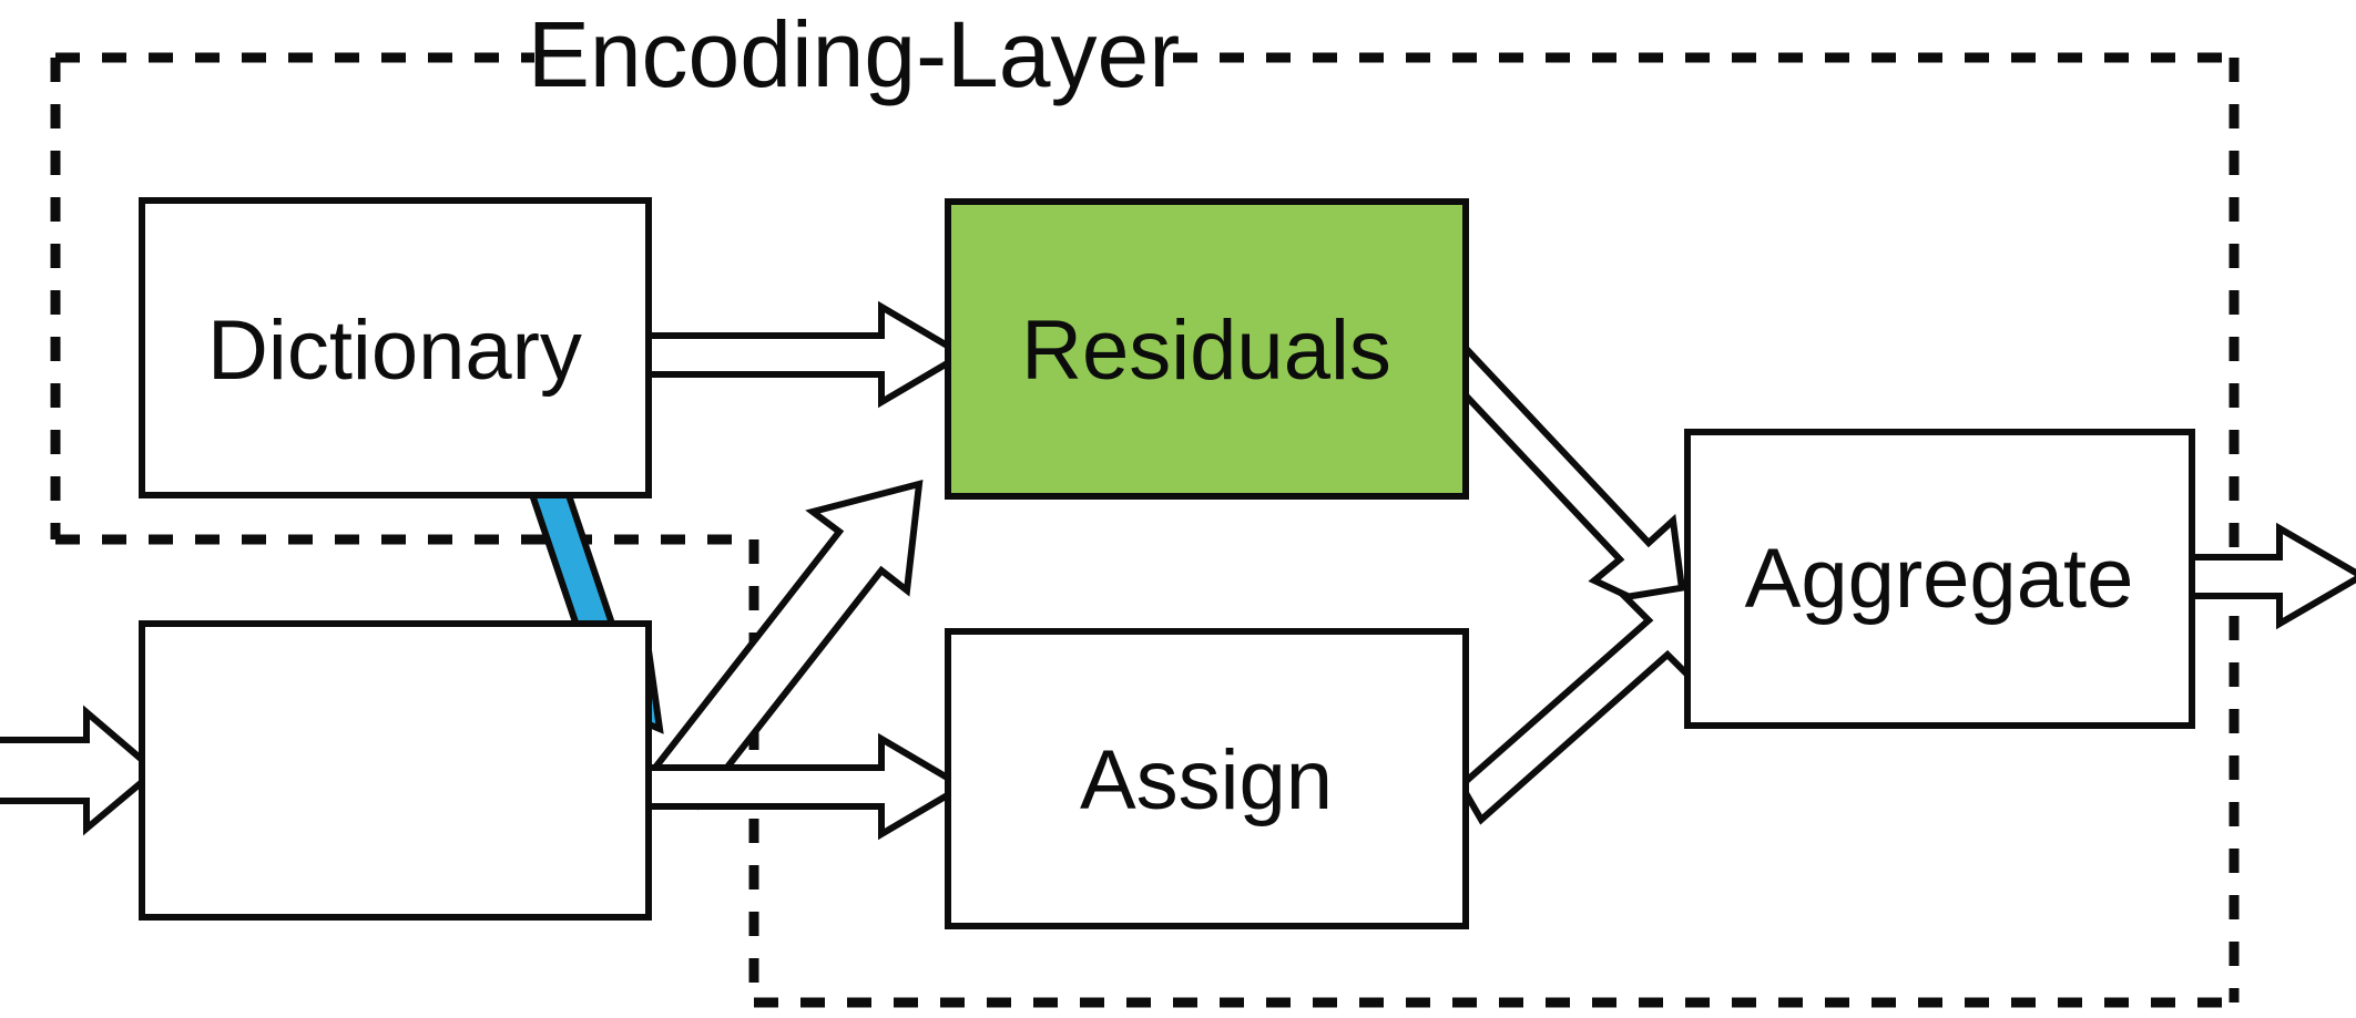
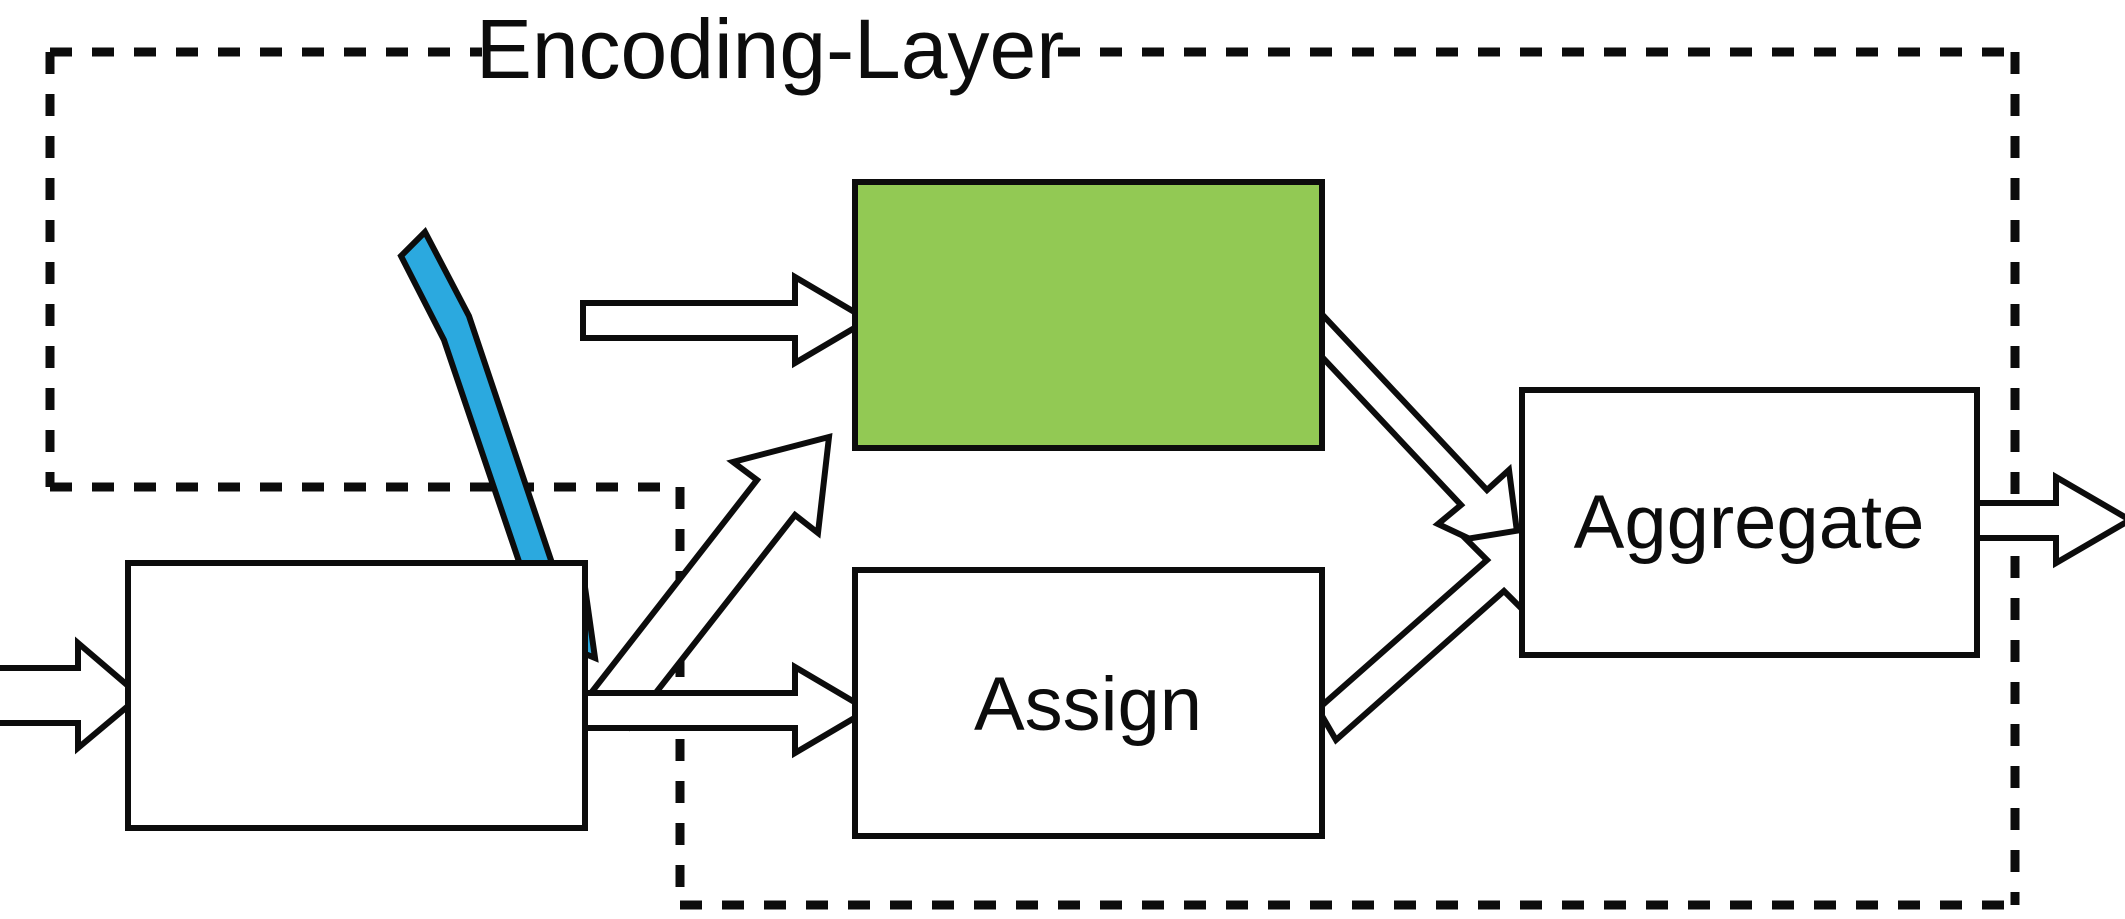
- Dictionary
- Residuals
  Assign
  Aggregate
  Encoding-Layer
